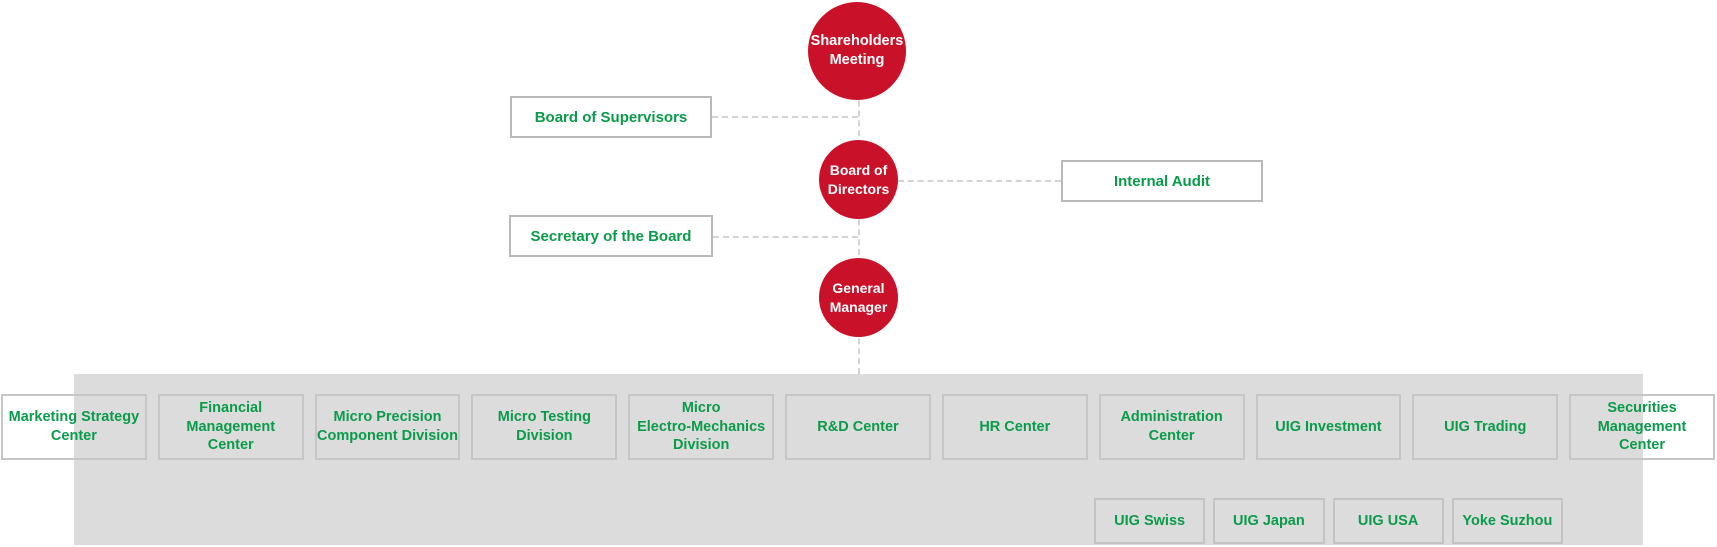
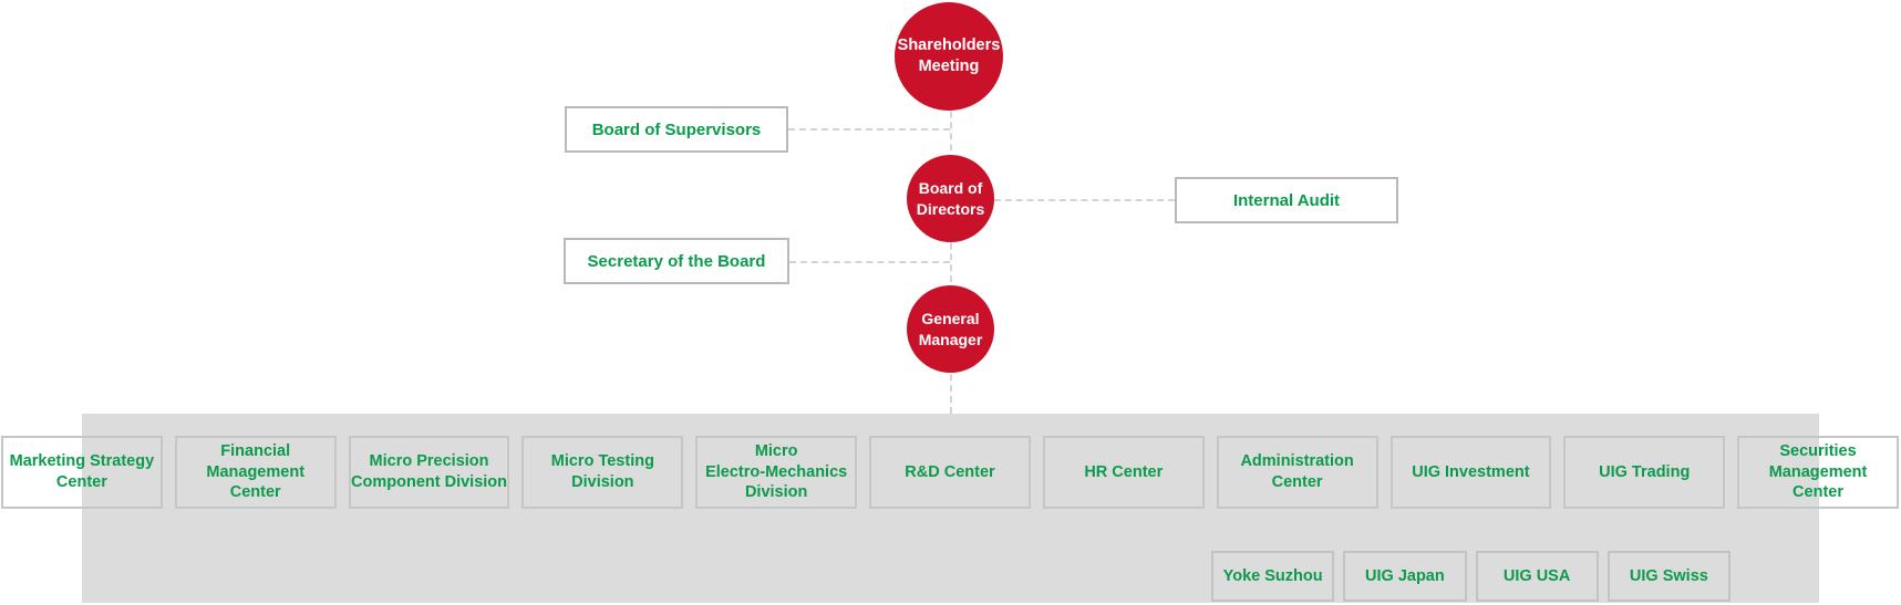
  Shareholders
  Meeting
  Board of
  Directors
  General
  Manager
  Board of Supervisors
  Secretary of the Board
  Internal Audit
  Marketing Strategy
  Center
  Financial
  Management
  Center
  Micro Precision
  Component Division
  Micro Testing
  Division
  Micro
  Electro-Mechanics
  Division
  R&D Center
  HR Center
  Administration
  Center
  UIG Investment
  UIG Trading
  Securities
  Management
  Center
- UIG Swiss
+ Yoke Suzhou
  UIG Japan
  UIG USA
- Yoke Suzhou
+ UIG Swiss
